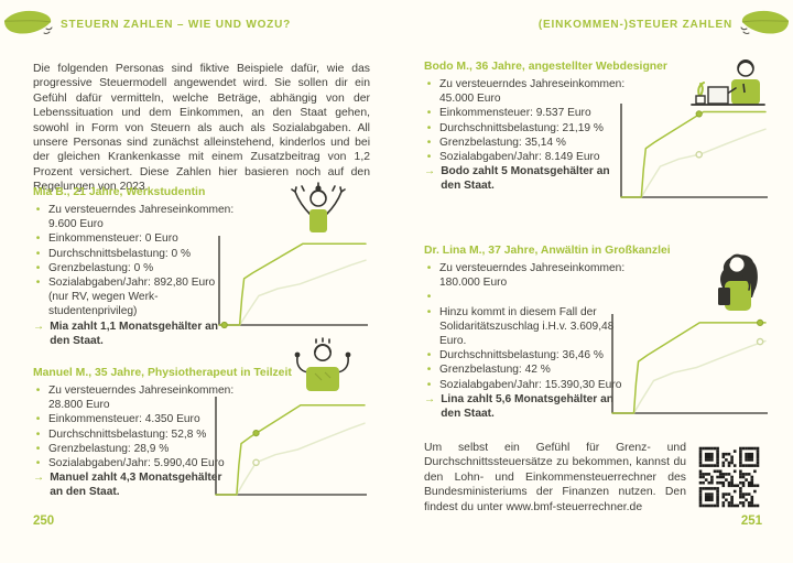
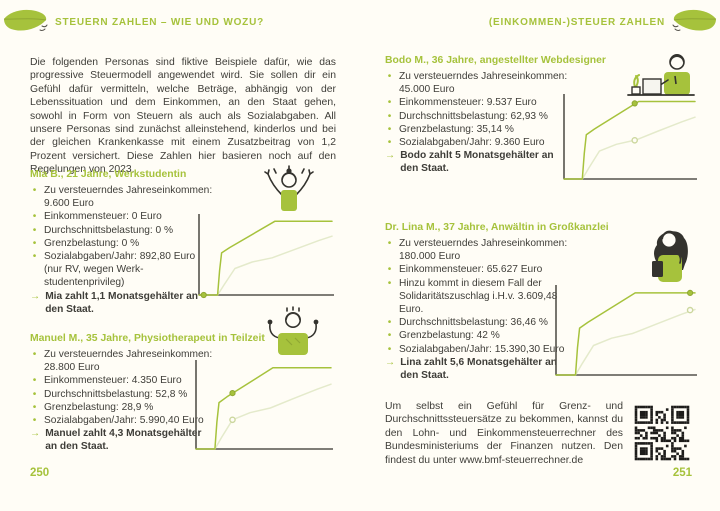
  STEUERN ZAHLEN – WIE UND WOZU?
  (EINKOMMEN-)STEUER ZAHLEN
  Die folgenden Personas sind fiktive Beispiele dafür, wie das progressive Steuermodell angewendet wird. Sie sollen dir ein Gefühl dafür vermitteln, welche Beträge, abhängig von der Lebenssituation und dem Einkommen, an den Staat gehen, sowohl in Form von Steuern als auch als Sozialabgaben. All unsere Personas sind zunächst alleinstehend, kinderlos und bei der gleichen Krankenkasse mit einem Zusatzbeitrag von 1,2 Prozent versichert. Diese Zahlen hier basieren noch auf den Regelungen von 2023.
  Mia B., 21 Jahre, Werkstudentin
  •
  Zu versteuerndes Jahres­einkommen: 9.600 Euro
  •
  Einkommensteuer: 0 Euro
  •
  Durchschnittsbelastung: 0 %
  •
  Grenzbelastung: 0 %
  •
  Sozialabgaben/Jahr: 892,80 Euro (nur RV, wegen Werk­studentenprivileg)
  →
  Mia zahlt 1,1 Monatsgehälter an den Staat.
  Manuel M., 35 Jahre, Physiotherapeut in Teilzeit
  •
  Zu versteuerndes Jahres­einkommen: 28.800 Euro
  •
  Einkommensteuer: 4.350 Euro
  •
  Durchschnittsbelastung: 52,8 %
  •
  Grenzbelastung: 28,9 %
  •
  Sozialabgaben/Jahr: 5.990,40 Euo
  →
  Manuel zahlt 4,3 Monatsgehälter an den Staat.
  Bodo M., 36 Jahre, angestellter Webdesigner
  •
  Zu versteuerndes Jahres­einkommen: 45.000 Euro
  •
  Einkommensteuer: 9.537 Euro
  •
- Durchschnittsbelastung: 21,19 %
+ Durchschnittsbelastung: 62,93 %
  •
  Grenzbelastung: 35,14 %
  •
- Sozialabgaben/Jahr: 8.149 Euro
+ Sozialabgaben/Jahr: 9.360 Euro
  →
  Bodo zahlt 5 Monatsgehälter an den Staat.
  Dr. Lina M., 37 Jahre, Anwältin in Großkanzlei
  •
  Zu versteuerndes Jahres­einkommen: 180.000 Euro
  •
+ Einkommensteuer: 65.627 Euro
  •
  Hinzu kommt in diesem Fall der Solidaritätszuschlag i.H.v. 3.609,48 Euro.
  •
  Durchschnittsbelastung: 36,46 %
  •
  Grenzbelastung: 42 %
  •
  Sozialabgaben/Jahr: 15.390,30 Euro
  →
  Lina zahlt 5,6 Monatsgehälter an den Staat.
  Um selbst ein Gefühl für Grenz- und Durchschnittssteuersätze zu bekommen, kannst du den Lohn- und Einkommensteuerrechner des Bundesministeriums der Finanzen nutzen. Den findest du unter www.bmf-steuerrechner.de
  250
  251
